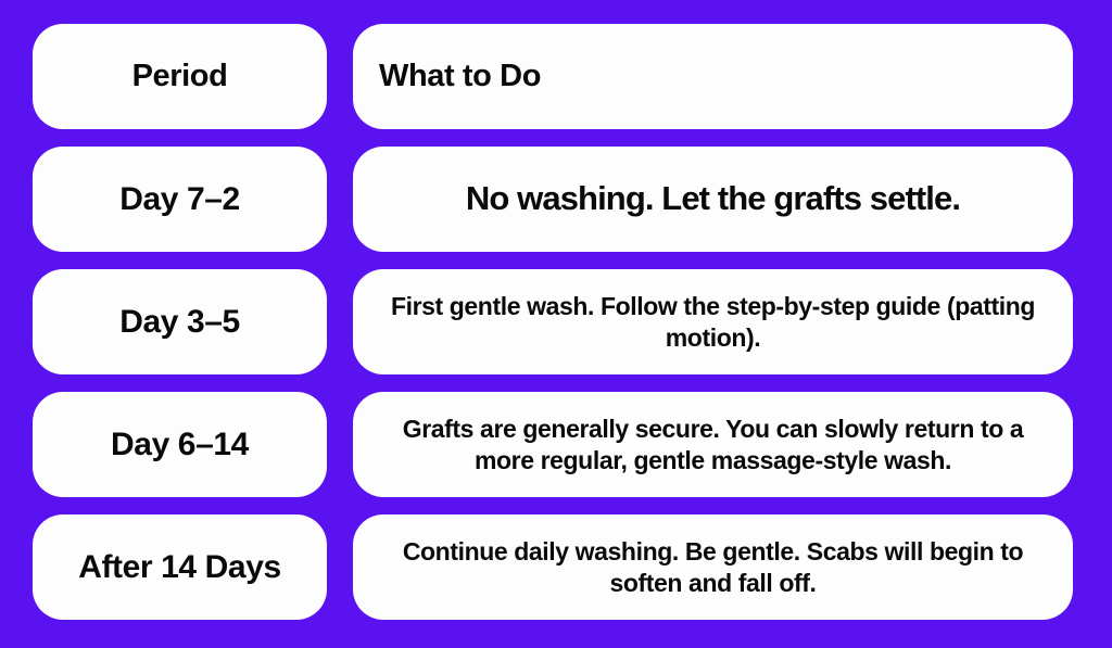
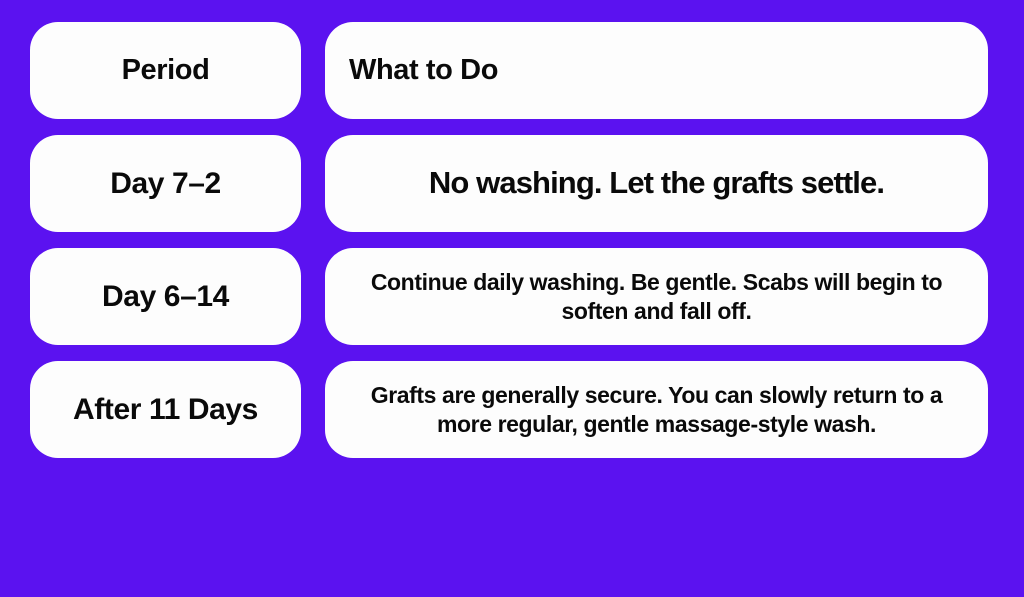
  Period
  What to Do
  Day 7–2
  No washing. Let the grafts settle.
- Day 3–5
- First gentle wash. Follow the step-by-step guide (patting motion).
  Day 6–14
- Grafts are generally secure. You can slowly return to a more regular, gentle massage-style wash.
+ Continue daily washing. Be gentle. Scabs will begin to soften and fall off.
- After 14 Days
+ After 11 Days
- Continue daily washing. Be gentle. Scabs will begin to soften and fall off.
+ Grafts are generally secure. You can slowly return to a more regular, gentle massage-style wash.
